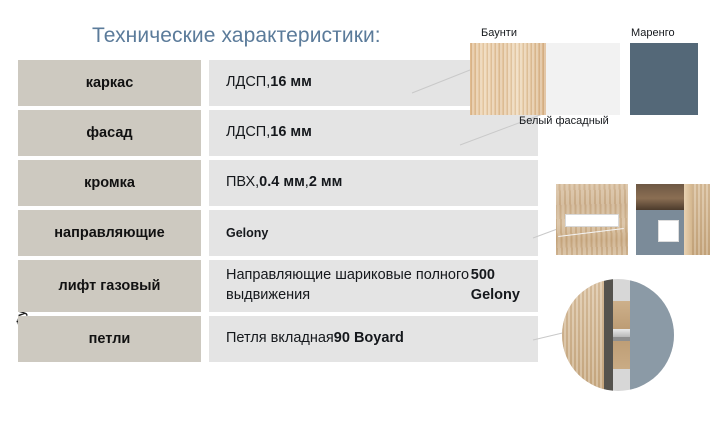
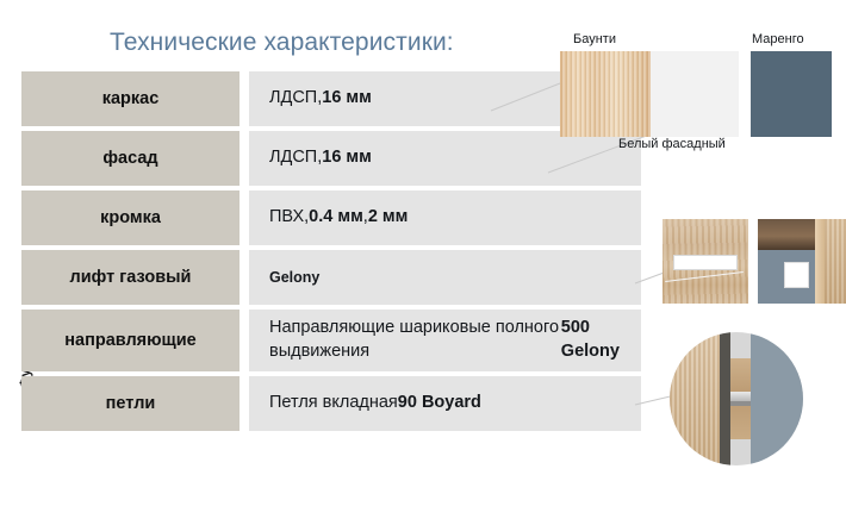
  Технические характеристики:
  каркас
  ЛДСП,
  16 мм
  фасад
  ЛДСП,
  16 мм
  кромка
  ПВХ,
  0.4 мм
  ,
  2 мм
- направляющие
+ лифт газовый
  Gelony
- лифт газовый
+ направляющие
  Направляющие шариковые полного выдвижения
  500 Gelony
  петли
  Петля вкладная
  90 Boyard
  Баунти
  Маренго
  Белый фасадный
